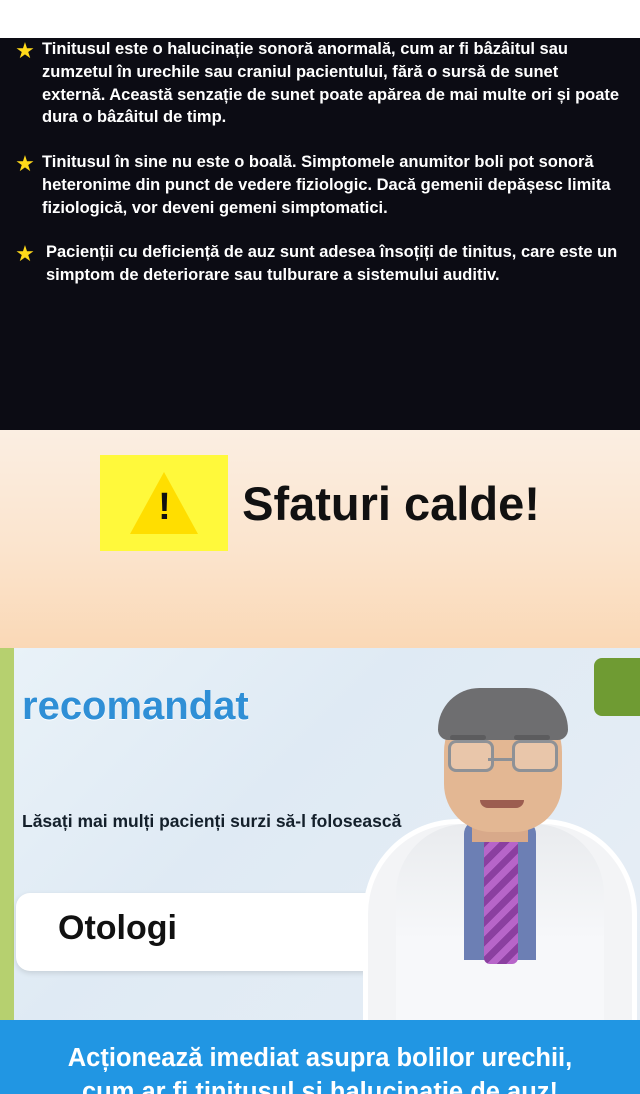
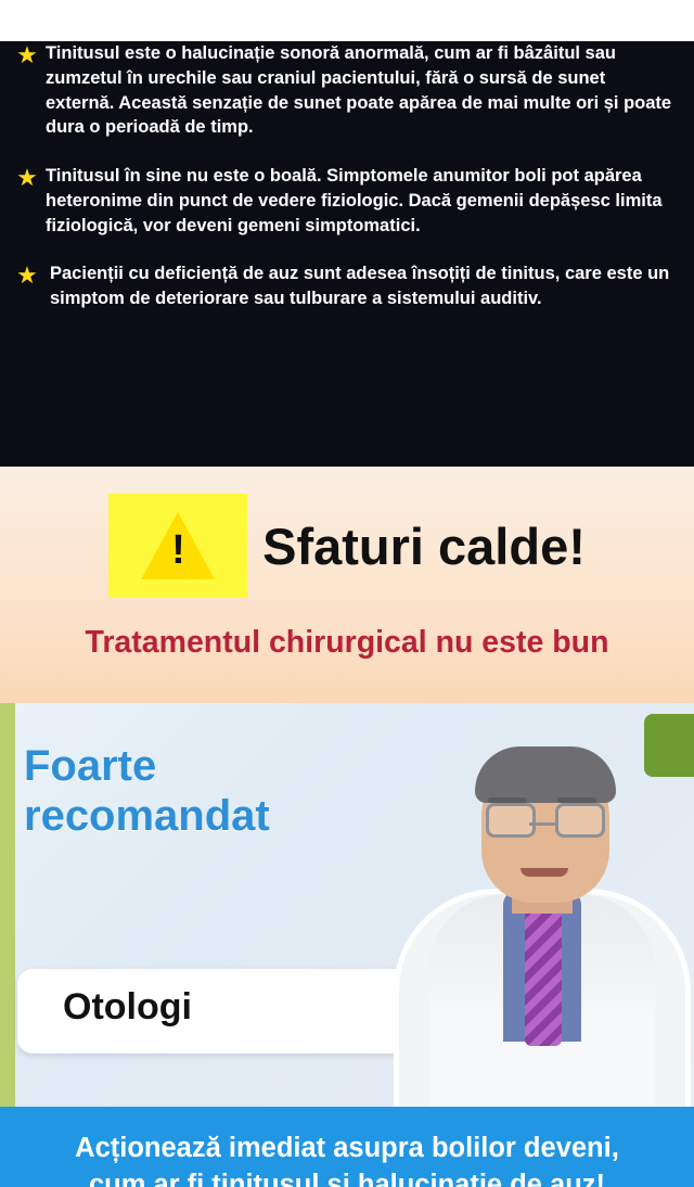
  ★
- Tinitusul este o halucinație sonoră anormală, cum ar fi bâzâitul sau zumzetul în urechile sau craniul pacientului, fără o sursă de sunet externă. Această senzație de sunet poate apărea de mai multe ori și poate dura o bâzâitul de timp.
+ Tinitusul este o halucinație sonoră anormală, cum ar fi bâzâitul sau zumzetul în urechile sau craniul pacientului, fără o sursă de sunet externă. Această senzație de sunet poate apărea de mai multe ori și poate dura o perioadă de timp.
  ★
- Tinitusul în sine nu este o boală. Simptomele anumitor boli pot sonoră heteronime din punct de vedere fiziologic. Dacă gemenii depășesc limita fiziologică, vor deveni gemeni simptomatici.
+ Tinitusul în sine nu este o boală. Simptomele anumitor boli pot apărea heteronime din punct de vedere fiziologic. Dacă gemenii depășesc limita fiziologică, vor deveni gemeni simptomatici.
  ★
  Pacienții cu deficiență de auz sunt adesea însoțiți de tinitus, care este un simptom de deteriorare sau tulburare a sistemului auditiv.
  Sfaturi calde!
+ Tratamentul chirurgical nu este bun
+ Foarte
  recomandat
- Lăsați mai mulți pacienți surzi să-l folosească
  Otologi
- Acționează imediat asupra bolilor urechii,
+ Acționează imediat asupra bolilor deveni,
  cum ar fi tinitusul și halucinație de auz!
